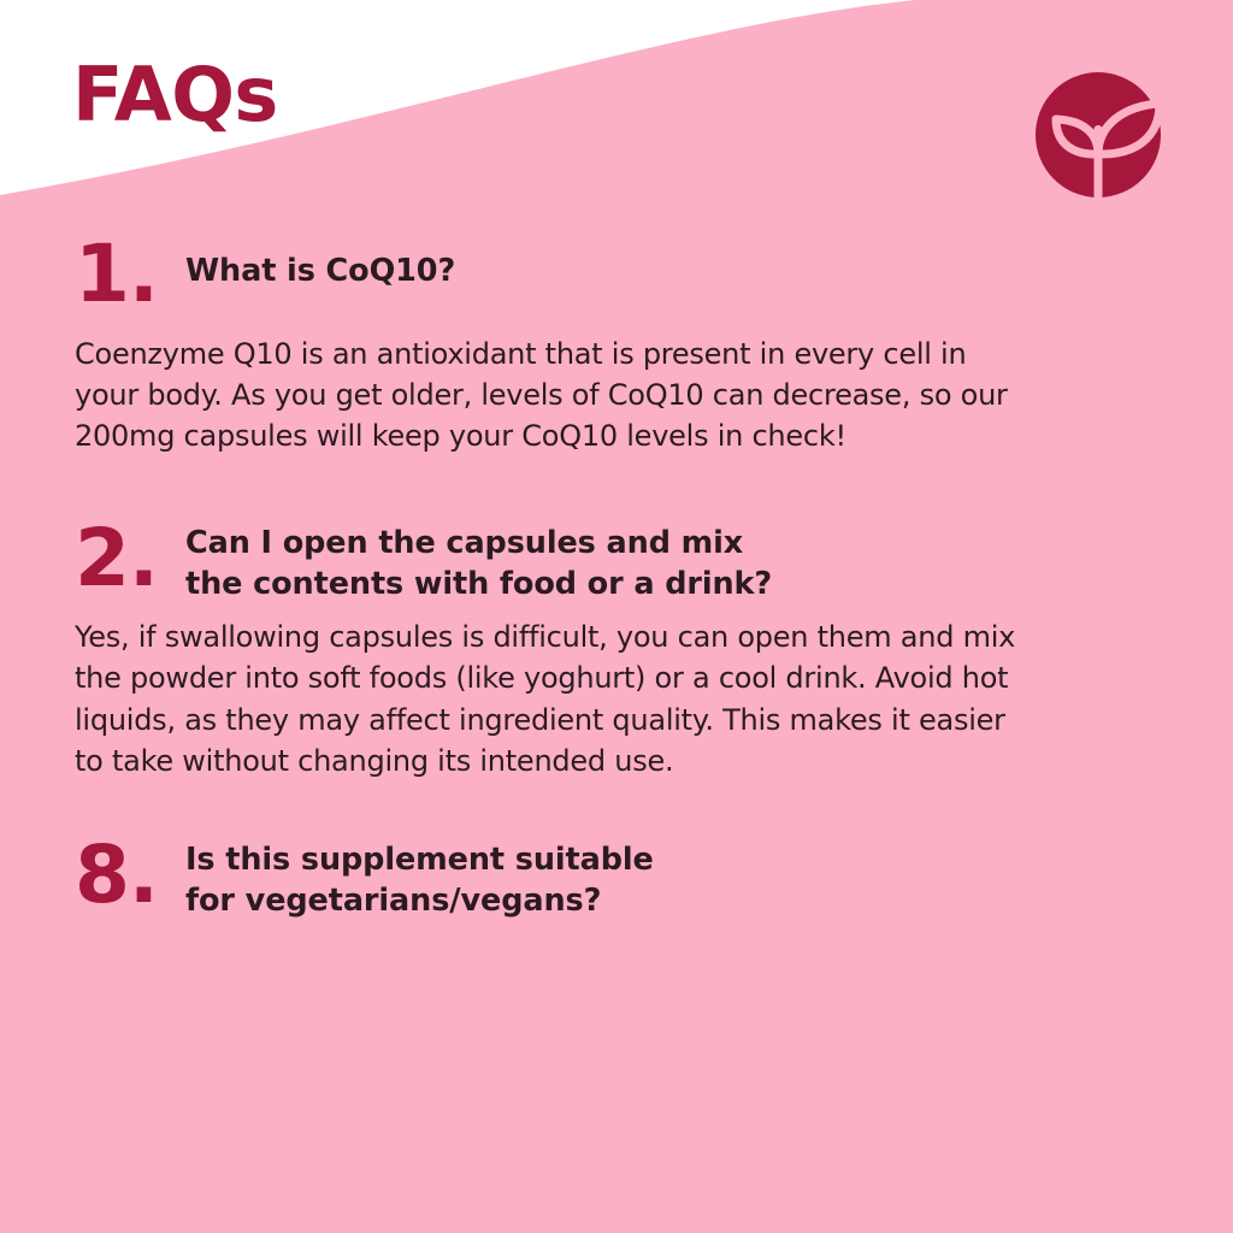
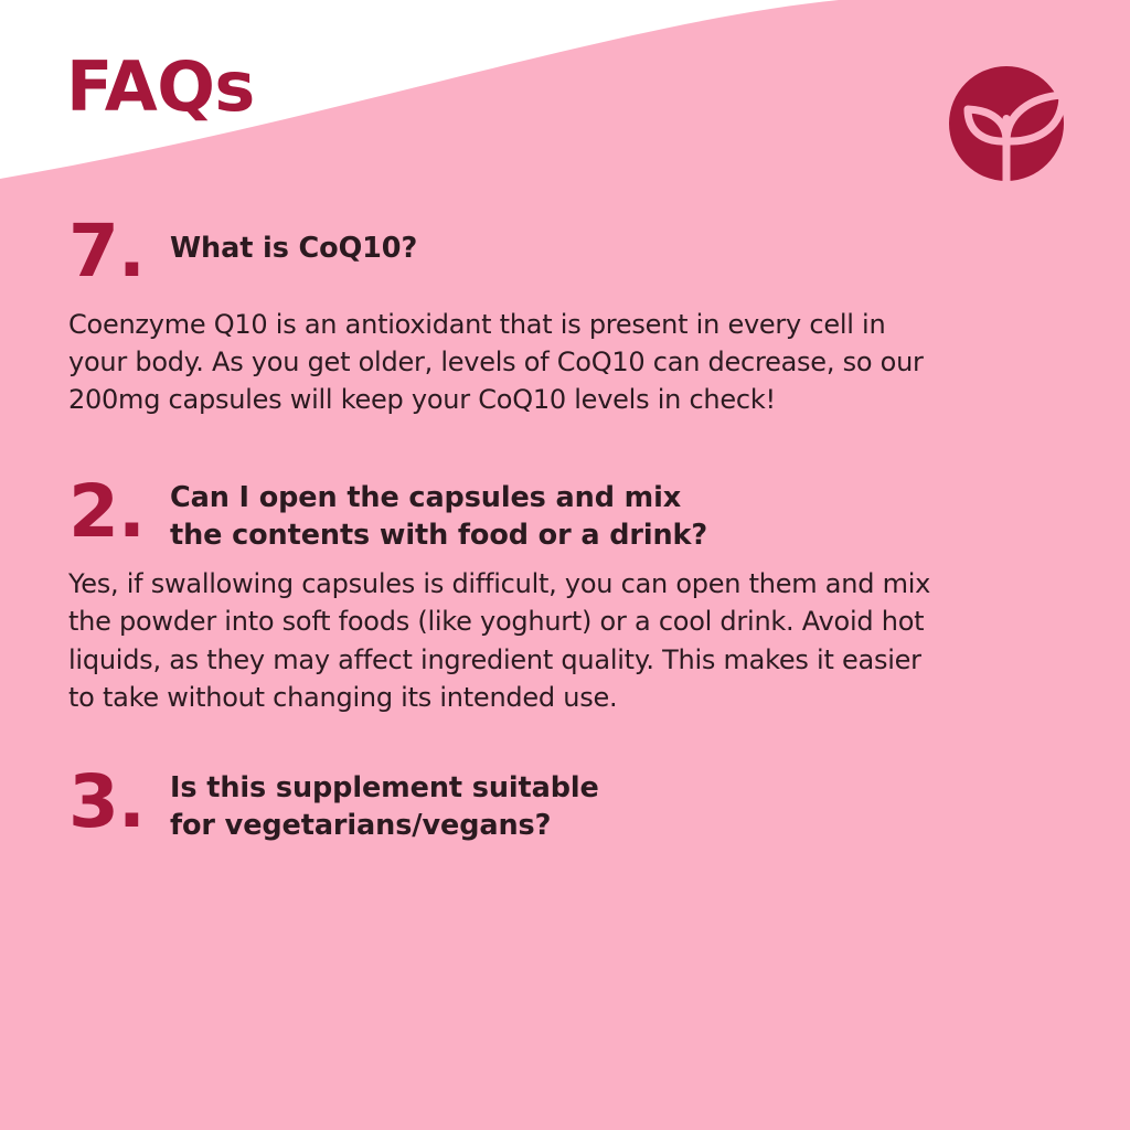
  FAQs
- 1.
+ 7.
  What is CoQ10?
  Coenzyme Q10 is an antioxidant that is present in every cell in
  your body. As you get older, levels of CoQ10 can decrease, so our
  200mg capsules will keep your CoQ10 levels in check!
  2.
  Can I open the capsules and mix
  the contents with food or a drink?
  Yes, if swallowing capsules is difficult, you can open them and mix
  the powder into soft foods (like yoghurt) or a cool drink. Avoid hot
  liquids, as they may affect ingredient quality. This makes it easier
  to take without changing its intended use.
- 8.
+ 3.
  Is this supplement suitable
  for vegetarians/vegans?
